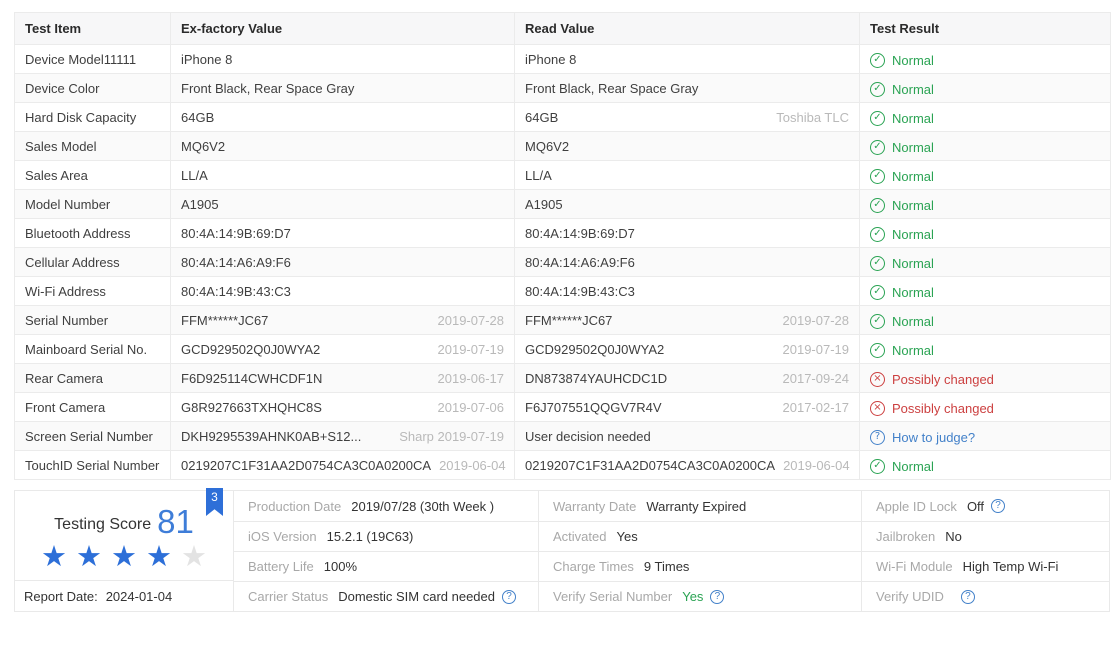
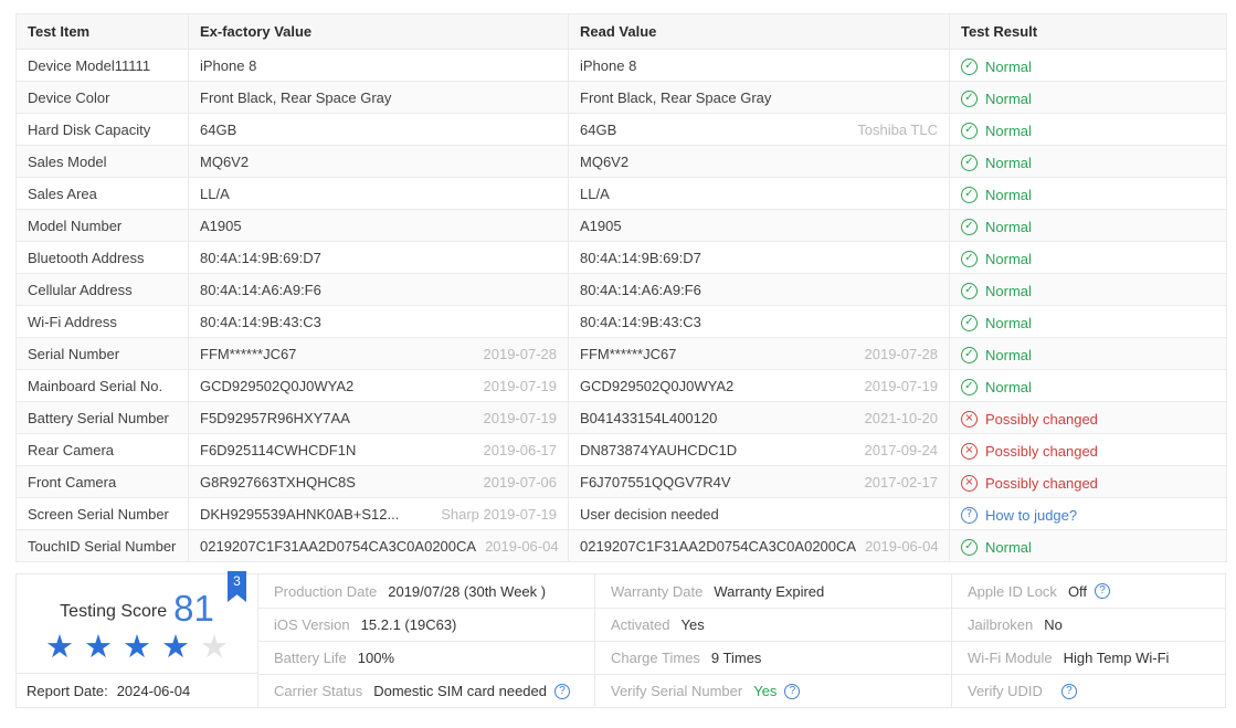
  Test Item	Ex-factory Value	Read Value	Test Result
  Device Model11111	iPhone 8	iPhone 8	✓ Normal
  Device Color	Front Black, Rear Space Gray	Front Black, Rear Space Gray	✓ Normal
  Hard Disk Capacity	64GB	64GB Toshiba TLC	✓ Normal
  Sales Model	MQ6V2	MQ6V2	✓ Normal
  Sales Area	LL/A	LL/A	✓ Normal
  Model Number	A1905	A1905	✓ Normal
  Bluetooth Address	80:4A:14:9B:69:D7	80:4A:14:9B:69:D7	✓ Normal
  Cellular Address	80:4A:14:A6:A9:F6	80:4A:14:A6:A9:F6	✓ Normal
  Wi-Fi Address	80:4A:14:9B:43:C3	80:4A:14:9B:43:C3	✓ Normal
  Serial Number	FFM******JC67 2019-07-28	FFM******JC67 2019-07-28	✓ Normal
  Mainboard Serial No.	GCD929502Q0J0WYA2 2019-07-19	GCD929502Q0J0WYA2 2019-07-19	✓ Normal
+ Battery Serial Number	F5D92957R96HXY7AA 2019-07-19	B041433154L400120 2021-10-20	× Possibly changed
  Rear Camera	F6D925114CWHCDF1N 2019-06-17	DN873874YAUHCDC1D 2017-09-24	× Possibly changed
  Front Camera	G8R927663TXHQHC8S 2019-07-06	F6J707551QQGV7R4V 2017-02-17	× Possibly changed
  Screen Serial Number	DKH9295539AHNK0AB+S12... Sharp 2019-07-19	User decision needed	? How to judge?
  TouchID Serial Number	0219207C1F31AA2D0754CA3C0A0200CA 2019-06-04	0219207C1F31AA2D0754CA3C0A0200CA 2019-06-04	✓ Normal
  3
  Testing Score 81
  ★★★★★
  Report Date:
- 2024-01-04
+ 2024-06-04
  Production Date
  2019/07/28 (30th Week )
  iOS Version
  15.2.1 (19C63)
  Battery Life
  100%
  Carrier Status
  Domestic SIM card needed
  ?
  Warranty Date
  Warranty Expired
  Activated
  Yes
  Charge Times
  9 Times
  Verify Serial Number
  Yes
  ?
  Apple ID Lock
  Off
  ?
  Jailbroken
  No
  Wi-Fi Module
  High Temp Wi-Fi
  Verify UDID
  ?
